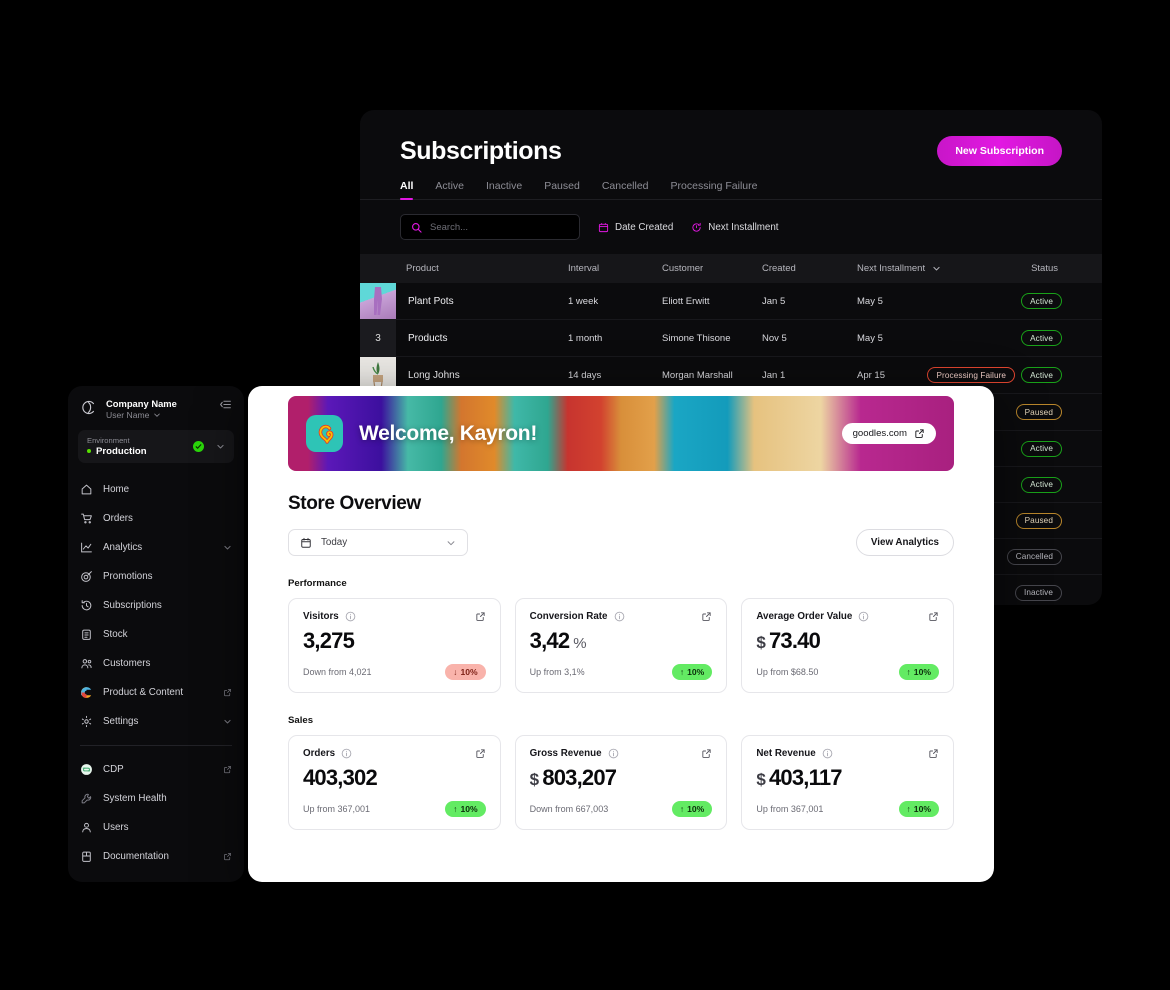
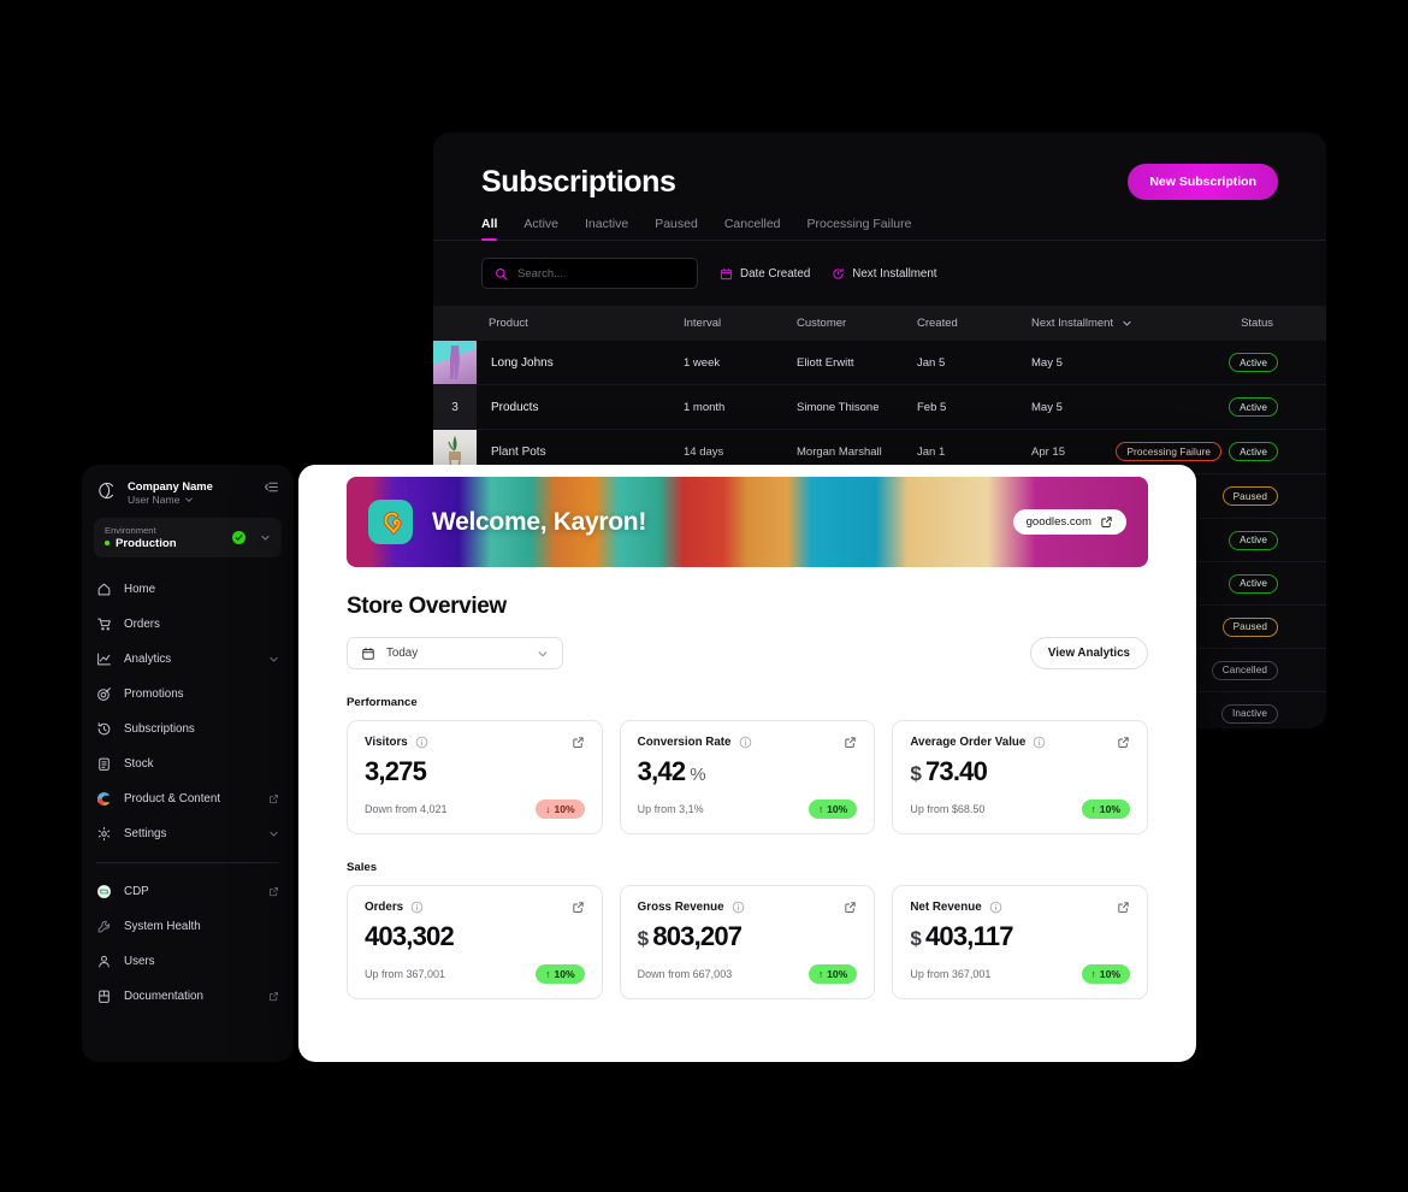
  Subscriptions
  New Subscription
  All
  Active
  Inactive
  Paused
  Cancelled
  Processing Failure
  Search...
  Date Created
  Next Installment
  Product	Interval	Customer	Created	Next Installment	Status
- Plant Pots	1 week	Eliott Erwitt	Jan 5	May 5	Active
+ Long Johns	1 week	Eliott Erwitt	Jan 5	May 5	Active
- 3 Products	1 month	Simone Thisone	Nov 5	May 5	Active
+ 3 Products	1 month	Simone Thisone	Feb 5	May 5	Active
- Long Johns	14 days	Morgan Marshall	Jan 1	Apr 15	Processing Failure Active
+ Plant Pots	14 days	Morgan Marshall	Jan 1	Apr 15	Processing Failure Active
  					Active
  					Active
  					Paused
  					Cancelled
  					Inactive
  Company Name
  User Name
  Environment
  Production
  Home
  Orders
  Analytics
  Promotions
  Subscriptions
  Stock
- Customers
  Product & Content
  Settings
  CDP
  System Health
  Users
  Documentation
  Welcome, Kayron!
  goodles.com
  Store Overview
  Today
  View Analytics
  Performance
  Visitors
  3,275
  Down from 4,021
  ↓
  10%
  Conversion Rate
  3,42
  %
  Up from 3,1%
  ↑
  10%
  Average Order Value
  $
  73.40
  Up from $68.50
  ↑
  10%
  Sales
  Orders
  403,302
  Up from 367,001
  ↑
  10%
  Gross Revenue
  $
  803,207
  Down from 667,003
  ↑
  10%
  Net Revenue
  $
  403,117
  Up from 367,001
  ↑
  10%
